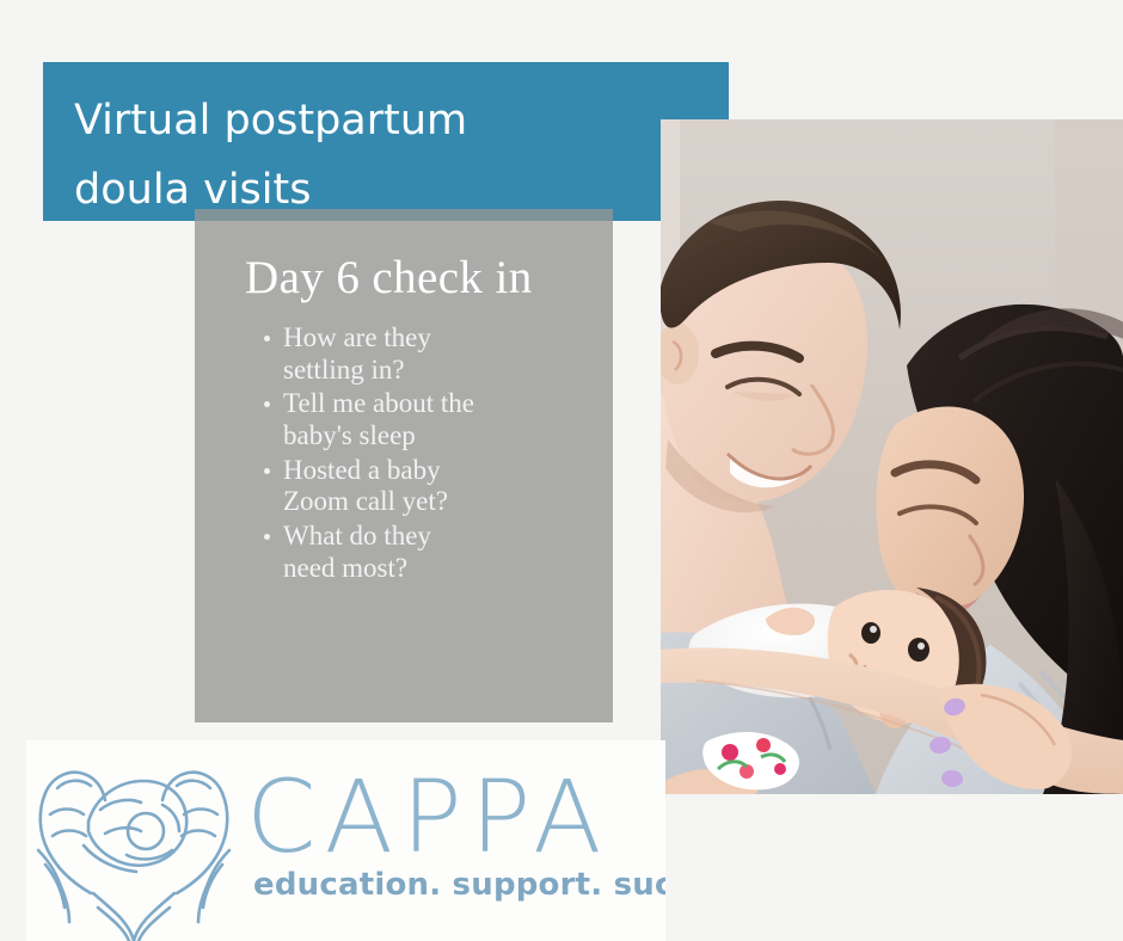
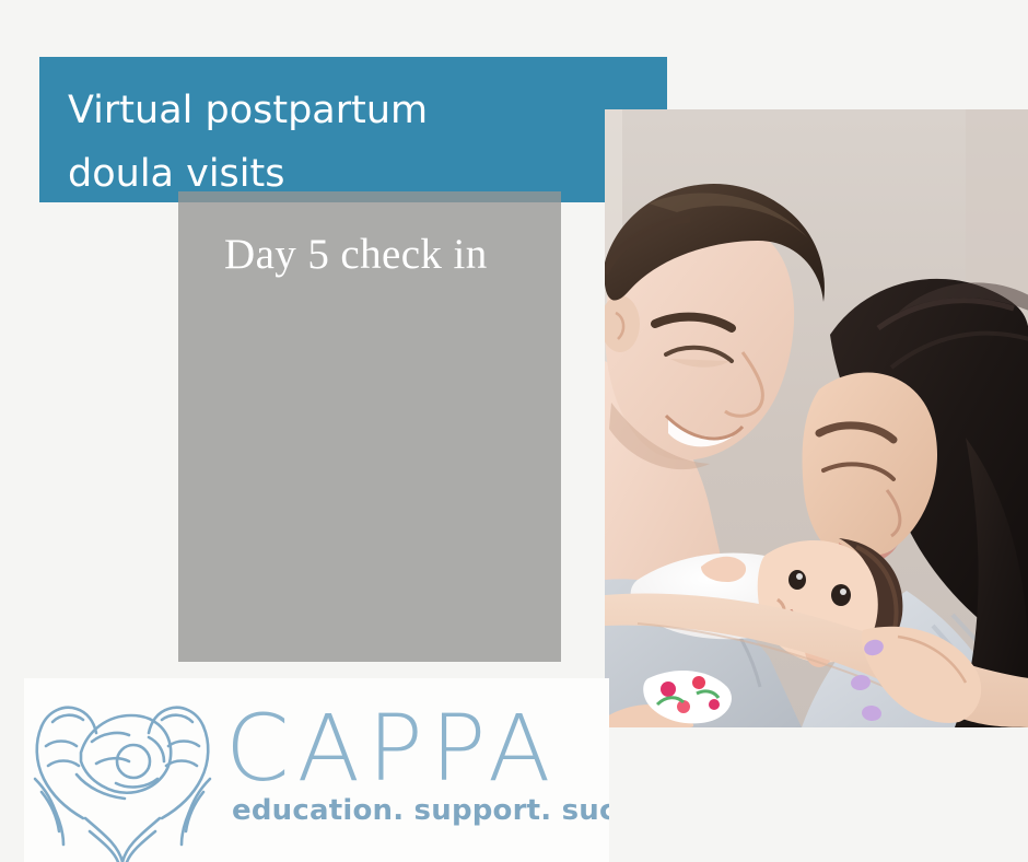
  Virtual postpartum
  doula visits
- Day 6 check in
+ Day 5 check in
- How are they settling in?
- Tell me about the baby's sleep
- Hosted a baby Zoom call yet?
- What do they need most?
  CAPPA
  education. support. suc
